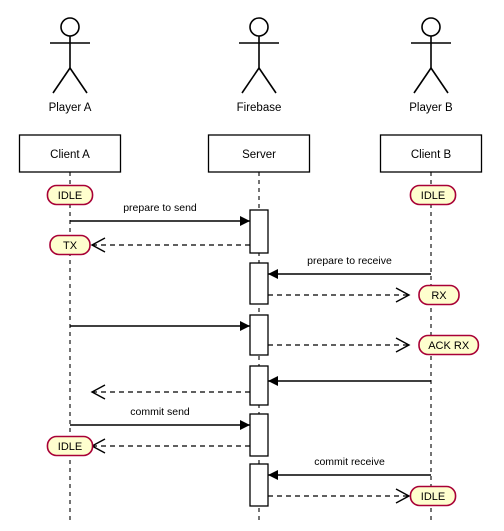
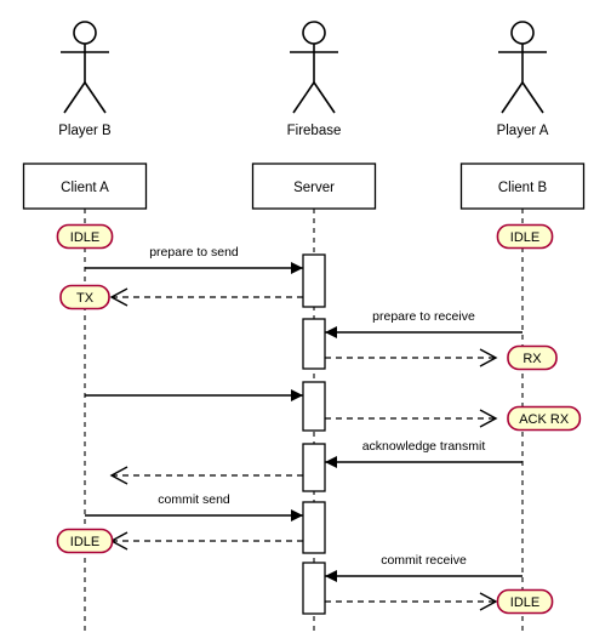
- Player A
+ Player B
  Firebase
- Player B
+ Player A
  Client A
  Server
  Client B
  prepare to send
  prepare to receive
+ acknowledge transmit
  commit send
  commit receive
  IDLE
  IDLE
  TX
  RX
  ACK RX
  IDLE
  IDLE
